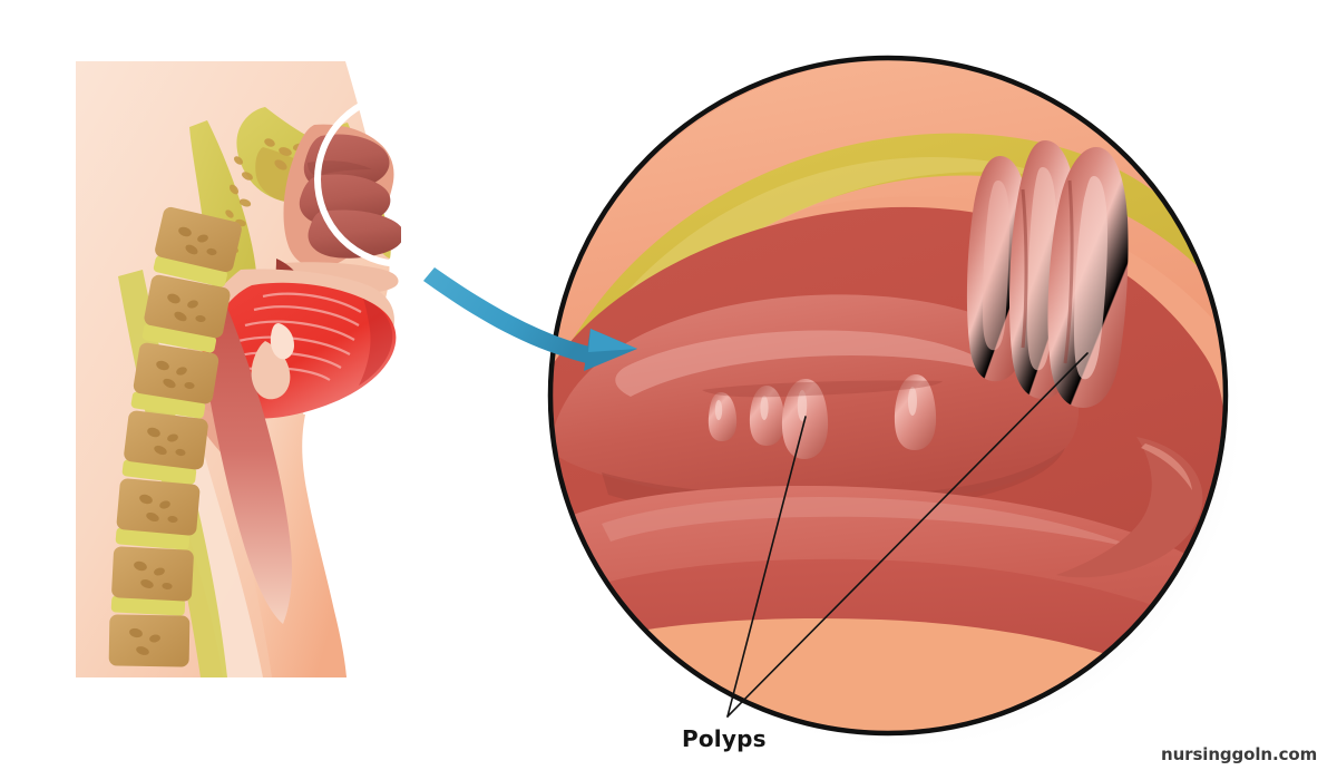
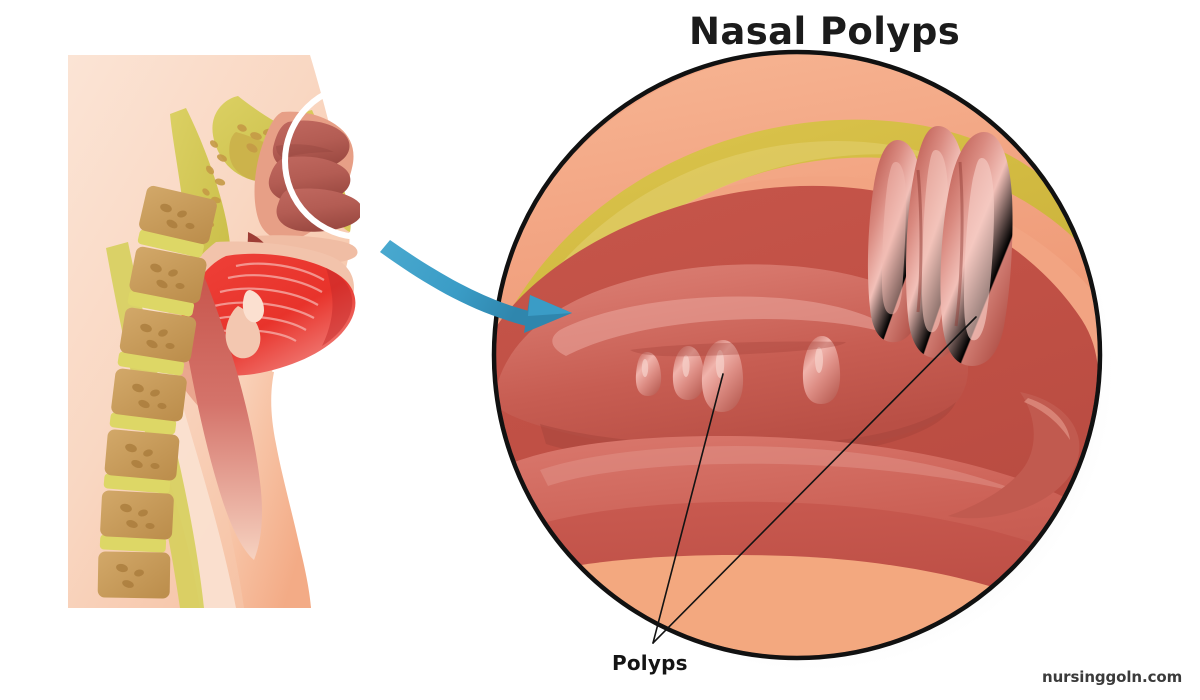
+ Nasal Polyps
  Polyps
  nursinggoln.com
